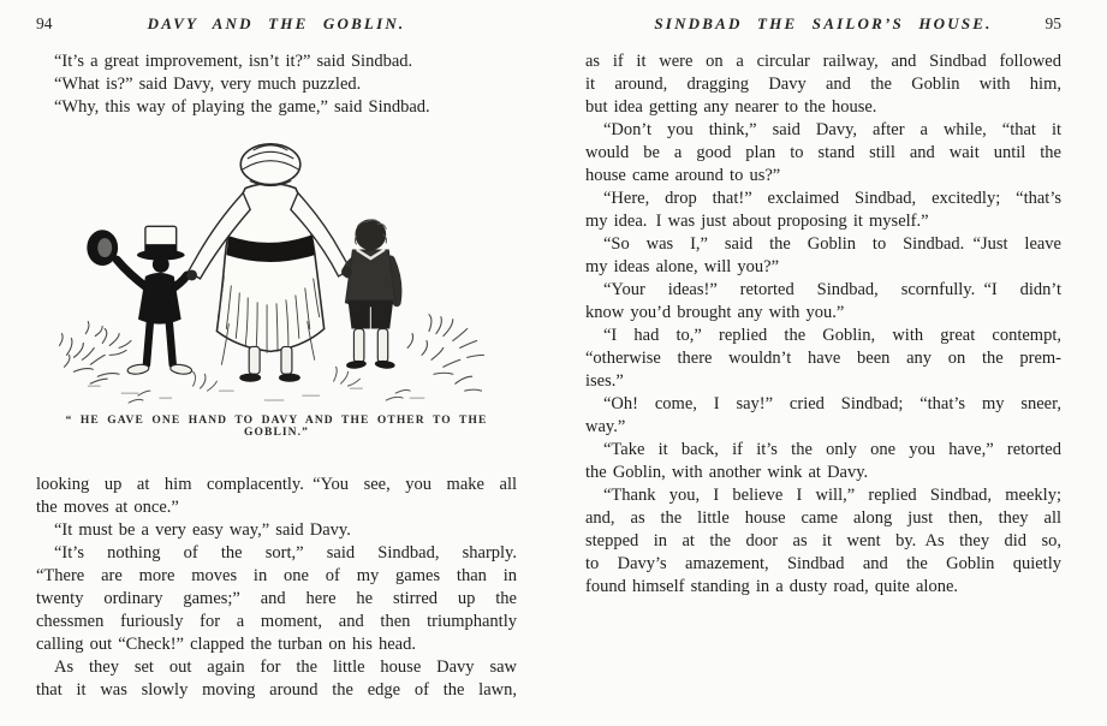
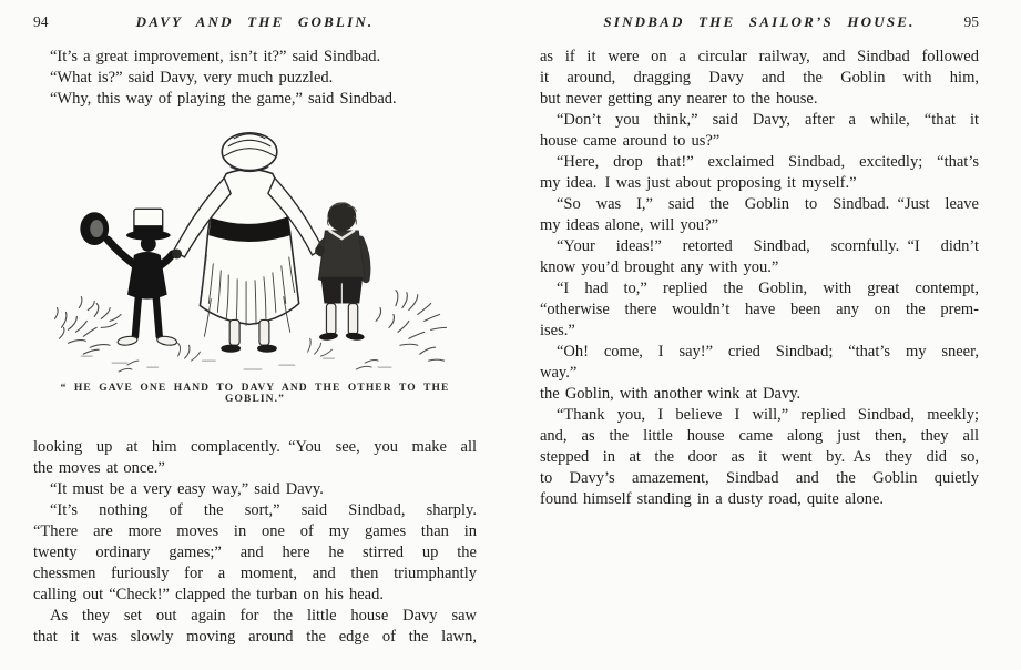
  94
  DAVY AND THE GOBLIN.
  “It’s a great improvement, isn’t it?” said Sindbad.
  “What is?” said Davy, very much puzzled.
  “Why, this way of playing the game,” said Sindbad.
  “ HE GAVE ONE HAND TO DAVY AND THE OTHER TO THE GOBLIN.”
  looking up at him complacently. “You see, you make all
  the moves at once.”
  “It must be a very easy way,” said Davy.
  “It’s nothing of the sort,” said Sindbad, sharply.
  “There are more moves in one of my games than in
  twenty ordinary games;” and here he stirred up the
  chessmen furiously for a moment, and then triumphantly
  calling out “Check!” clapped the turban on his head.
  As they set out again for the little house Davy saw
  that it was slowly moving around the edge of the lawn,
  SINDBAD THE SAILOR’S HOUSE.
  95
  as if it were on a circular railway, and Sindbad followed
  it around, dragging Davy and the Goblin with him,
- but idea getting any nearer to the house.
+ but never getting any nearer to the house.
  “Don’t you think,” said Davy, after a while, “that it
- would be a good plan to stand still and wait until the
  house came around to us?”
  “Here, drop that!” exclaimed Sindbad, excitedly; “that’s
  my idea. I was just about proposing it myself.”
  “So was I,” said the Goblin to Sindbad. “Just leave
  my ideas alone, will you?”
  “Your ideas!” retorted Sindbad, scornfully. “I didn’t
  know you’d brought any with you.”
  “I had to,” replied the Goblin, with great contempt,
  “otherwise there wouldn’t have been any on the prem-
  ises.”
  “Oh! come, I say!” cried Sindbad; “that’s my sneer,
  way.”
- “Take it back, if it’s the only one you have,” retorted
  the Goblin, with another wink at Davy.
  “Thank you, I believe I will,” replied Sindbad, meekly;
  and, as the little house came along just then, they all
  stepped in at the door as it went by. As they did so,
  to Davy’s amazement, Sindbad and the Goblin quietly
  found himself standing in a dusty road, quite alone.
